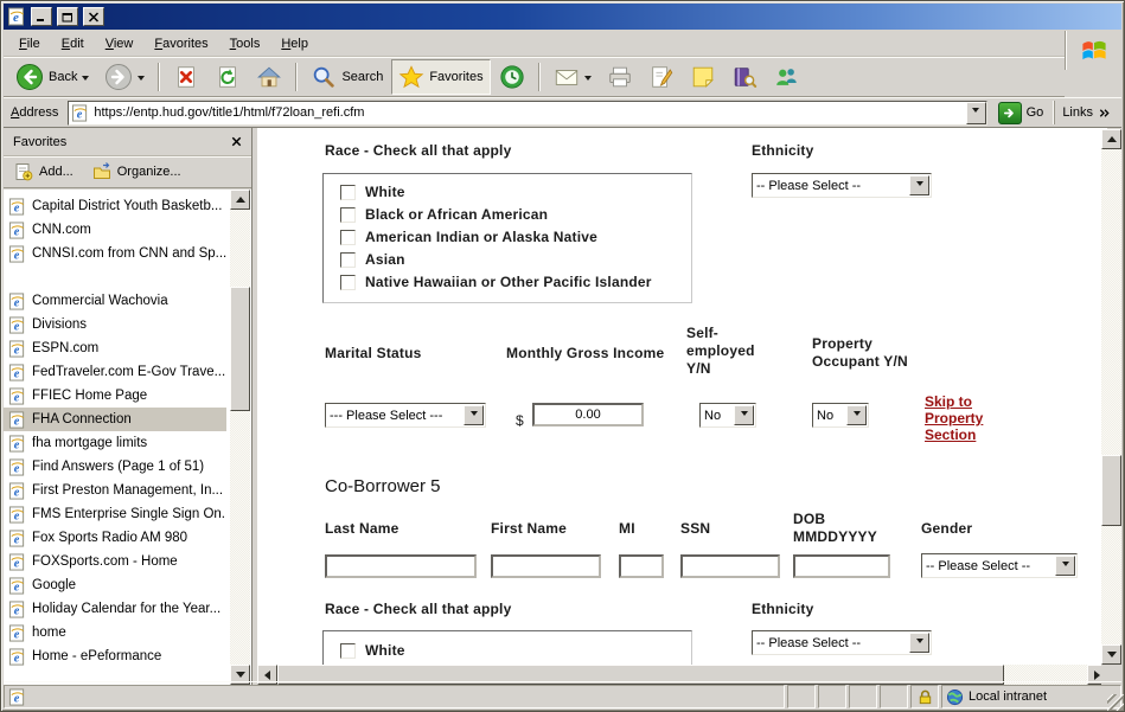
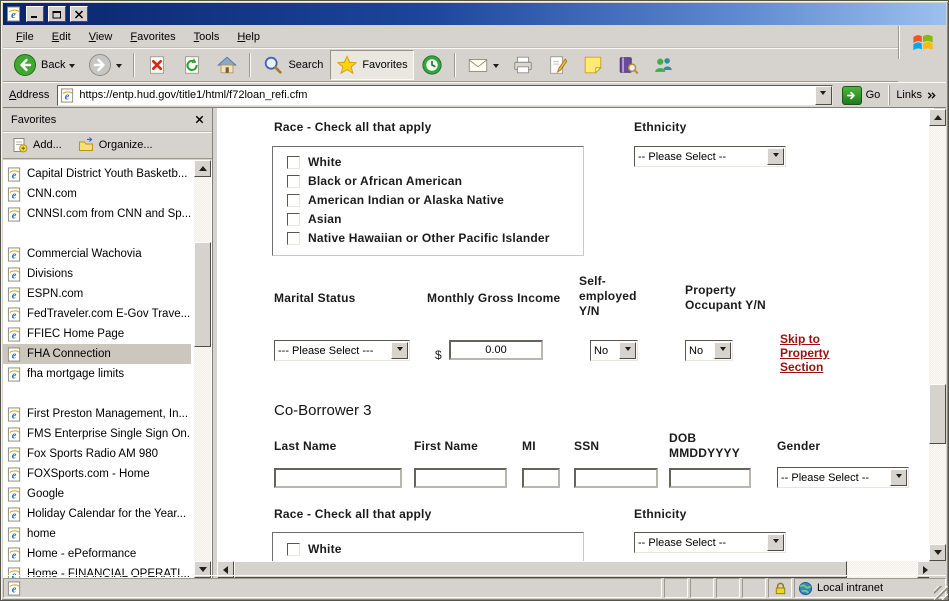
  File
  Edit
  View
  Favorites
  Tools
  Help
  Back
  Search
  Favorites
  Address
  https://entp.hud.gov/title1/html/f72loan_refi.cfm
  Go
  Links
  Favorites
  Add...
  Organize...
  Capital District Youth Basketb...
  CNN.com
  CNNSI.com from CNN and Sp...
  Commercial Wachovia
  Divisions
  ESPN.com
  FedTraveler.com E-Gov Trave...
  FFIEC Home Page
  FHA Connection
  fha mortgage limits
- Find Answers (Page 1 of 51)
  First Preston Management, In...
  FMS Enterprise Single Sign On.
  Fox Sports Radio AM 980
  FOXSports.com - Home
  Google
  Holiday Calendar for the Year...
  home
  Home - ePeformance
+ Home - FINANCIAL OPERATI...
  Race - Check all that apply
  Ethnicity
  -- Please Select --
  White
  Black or African American
  American Indian or Alaska Native
  Asian
  Native Hawaiian or Other Pacific Islander
  Marital Status
  Monthly Gross Income
  Self-employed Y/N
  Property Occupant Y/N
  --- Please Select ---
  $
  0.00
  No
  No
  Skip to Property Section
- Co-Borrower 5
+ Co-Borrower 3
  Last Name
  First Name
  MI
  SSN
  DOB MMDDYYYY
  Gender
  -- Please Select --
  Race - Check all that apply
  Ethnicity
  -- Please Select --
  White
  Local intranet
